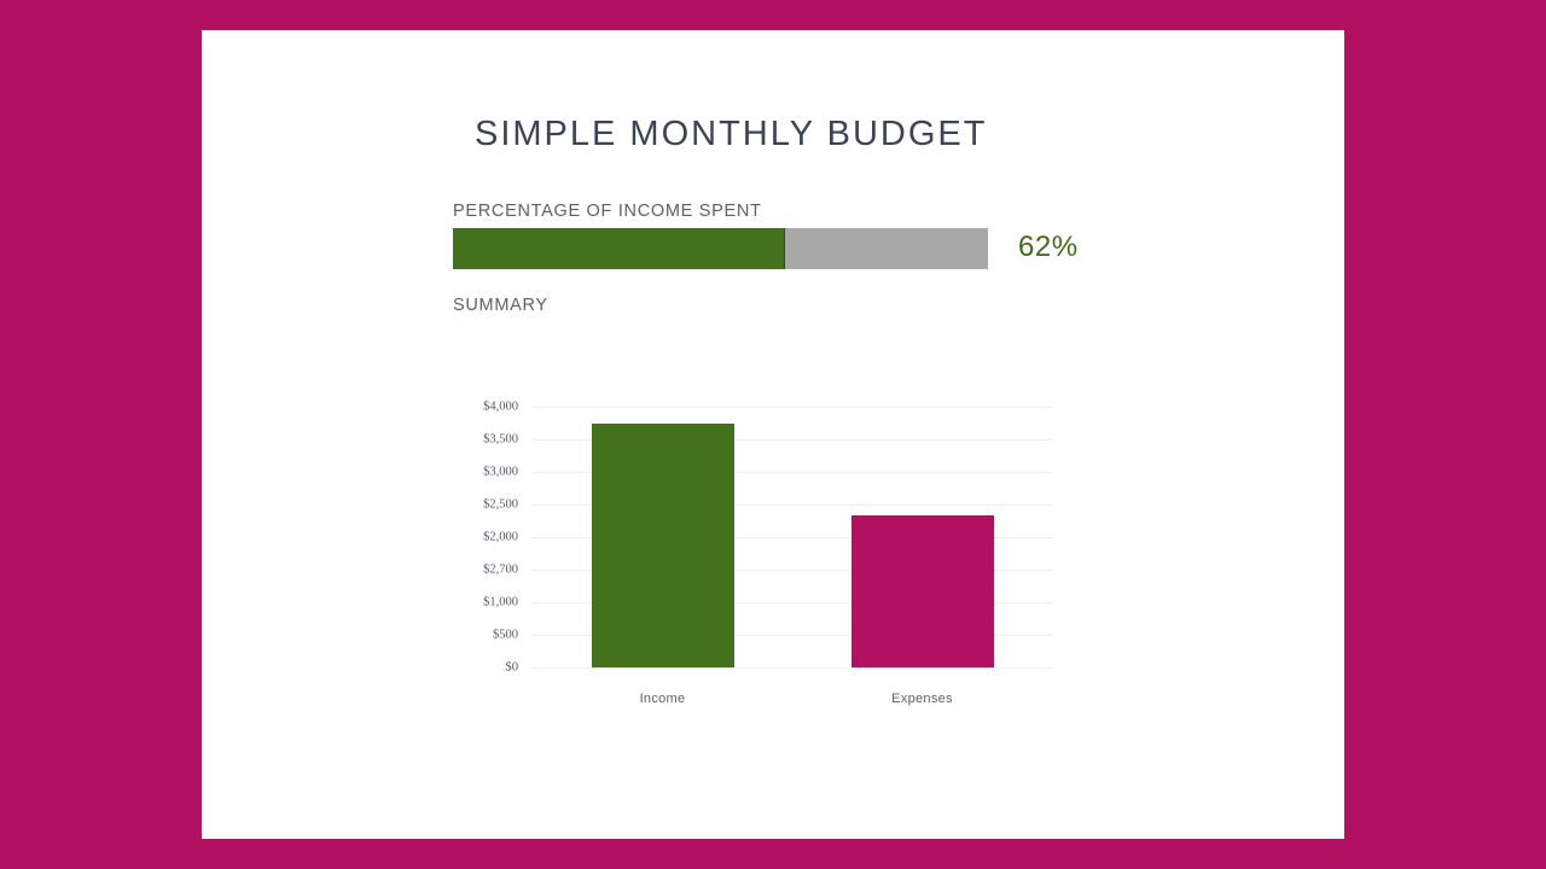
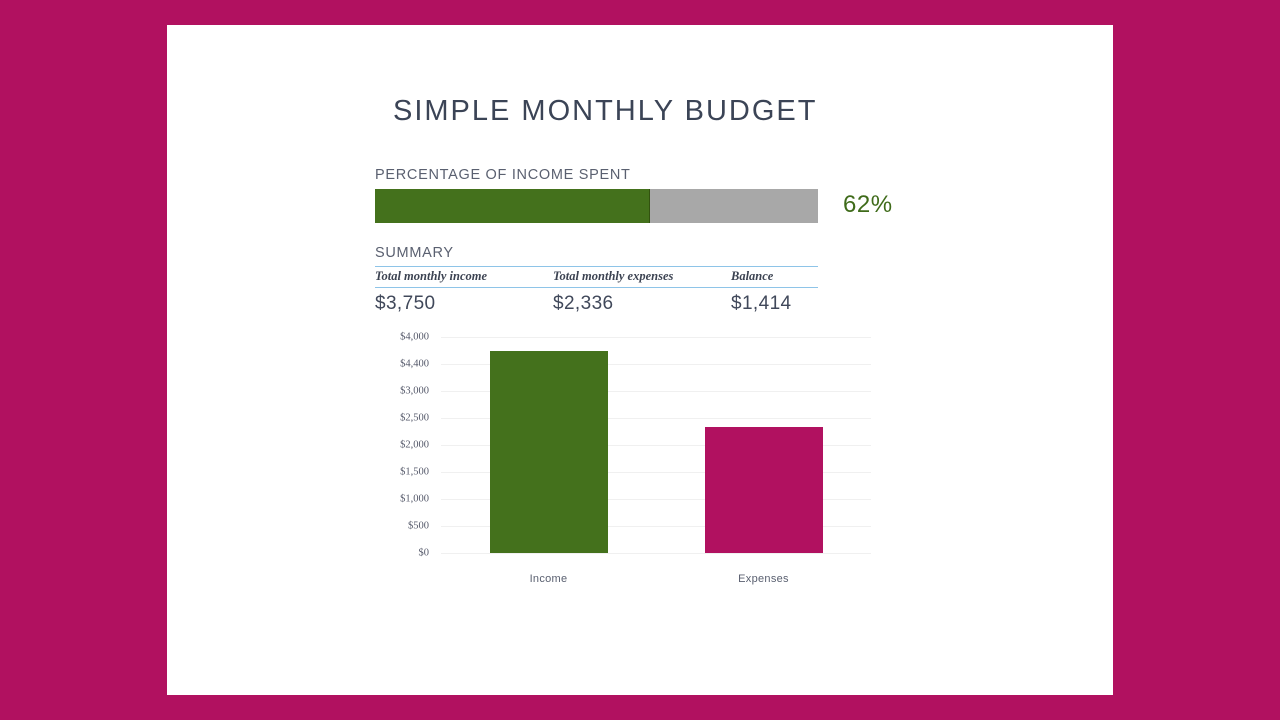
  SIMPLE MONTHLY BUDGET
  PERCENTAGE OF INCOME SPENT
  62%
  SUMMARY
+ Total monthly income	Total monthly expenses	Balance
+ $3,750	$2,336	$1,414
  $0
  $500
  $1,000
- $2,700
+ $1,500
  $2,000
  $2,500
  $3,000
- $3,500
+ $4,400
  $4,000
  Income
  Expenses
